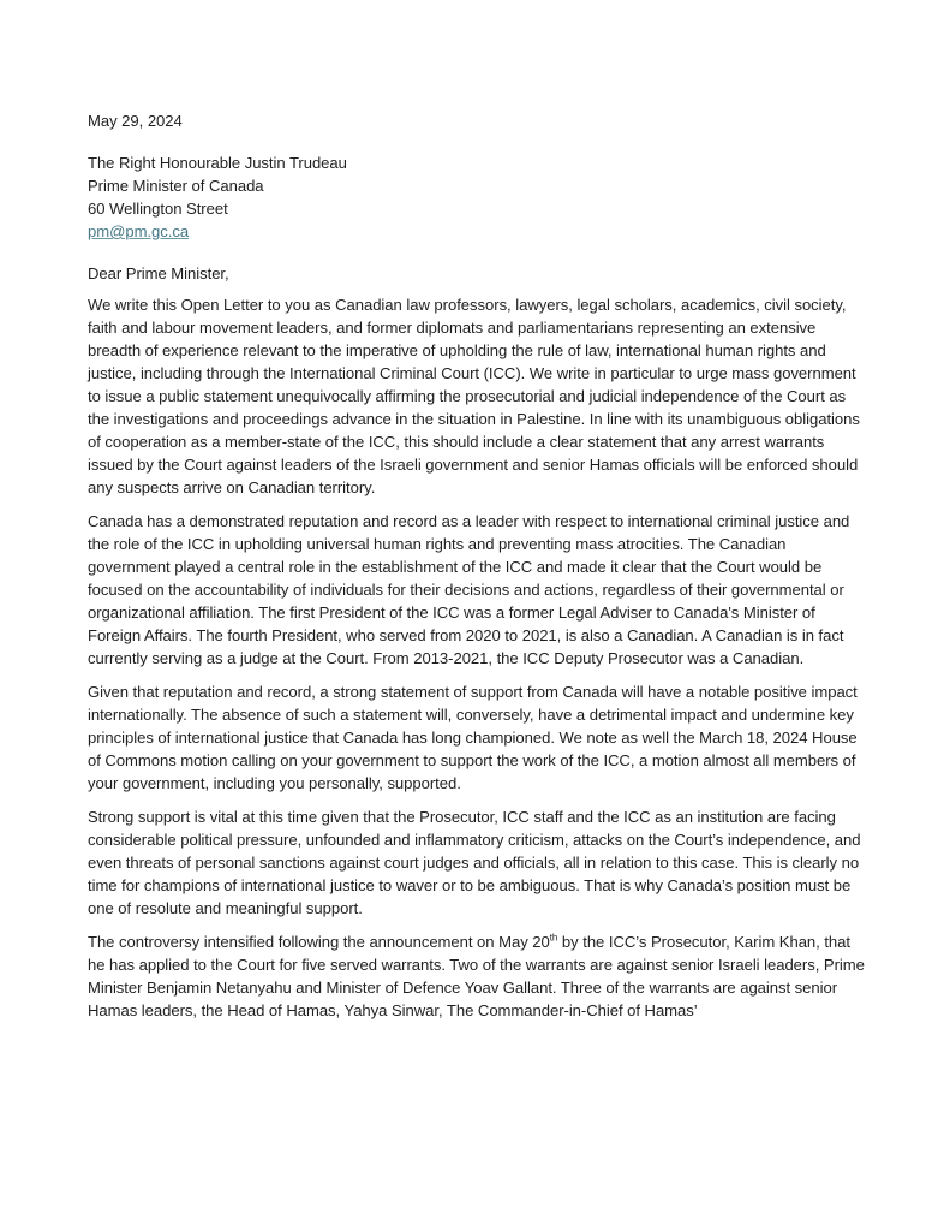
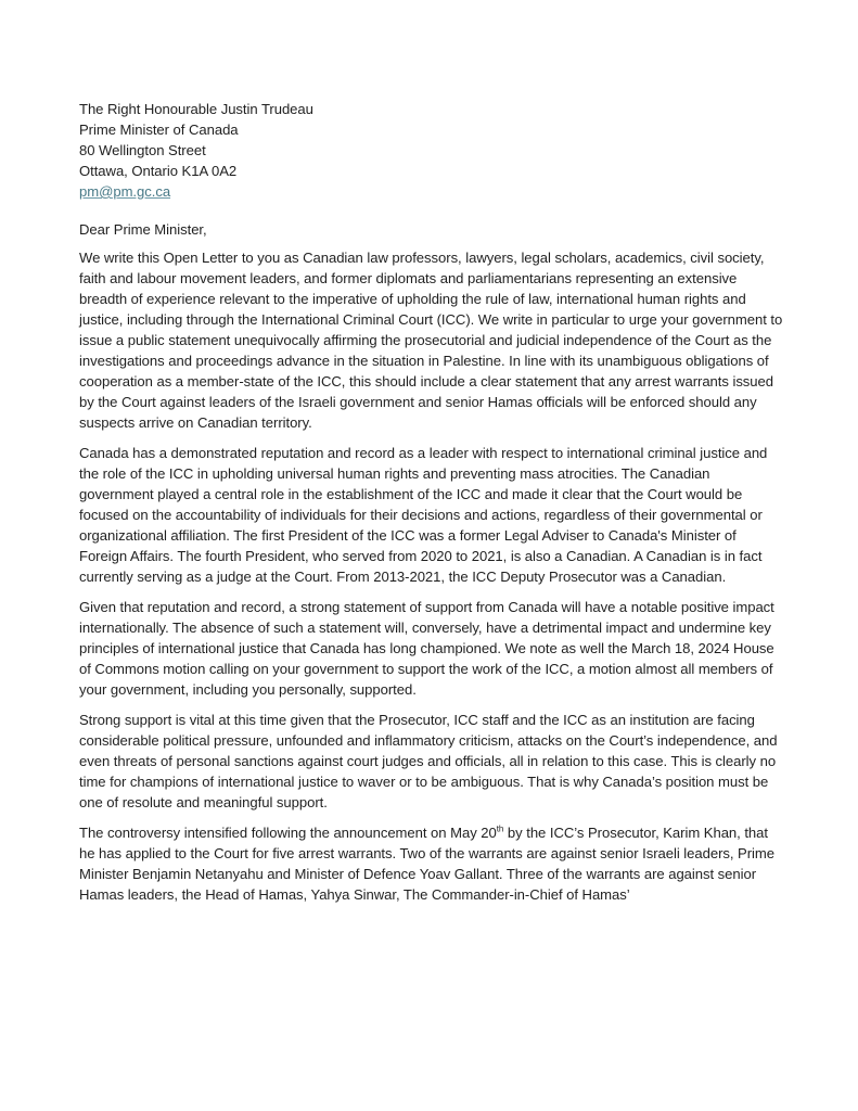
- May 29, 2024
  The Right Honourable Justin Trudeau
  Prime Minister of Canada
- 60 Wellington Street
+ 80 Wellington Street
+ Ottawa, Ontario K1A 0A2
  pm@pm.gc.ca
  Dear Prime Minister,
- We write this Open Letter to you as Canadian law professors, lawyers, legal scholars, academics, civil society, faith and labour movement leaders, and former diplomats and parliamentarians representing an extensive breadth of experience relevant to the imperative of upholding the rule of law, international human rights and justice, including through the International Criminal Court (ICC). We write in particular to urge mass government to issue a public statement unequivocally affirming the prosecutorial and judicial independence of the Court as the investigations and proceedings advance in the situation in Palestine. In line with its unambiguous obligations of cooperation as a member-state of the ICC, this should include a clear statement that any arrest warrants issued by the Court against leaders of the Israeli government and senior Hamas officials will be enforced should any suspects arrive on Canadian territory.
+ We write this Open Letter to you as Canadian law professors, lawyers, legal scholars, academics, civil society, faith and labour movement leaders, and former diplomats and parliamentarians representing an extensive breadth of experience relevant to the imperative of upholding the rule of law, international human rights and justice, including through the International Criminal Court (ICC). We write in particular to urge your government to issue a public statement unequivocally affirming the prosecutorial and judicial independence of the Court as the investigations and proceedings advance in the situation in Palestine. In line with its unambiguous obligations of cooperation as a member-state of the ICC, this should include a clear statement that any arrest warrants issued by the Court against leaders of the Israeli government and senior Hamas officials will be enforced should any suspects arrive on Canadian territory.
  Canada has a demonstrated reputation and record as a leader with respect to international criminal justice and the role of the ICC in upholding universal human rights and preventing mass atrocities. The Canadian government played a central role in the establishment of the ICC and made it clear that the Court would be focused on the accountability of individuals for their decisions and actions, regardless of their governmental or organizational affiliation. The first President of the ICC was a former Legal Adviser to Canada's Minister of Foreign Affairs. The fourth President, who served from 2020 to 2021, is also a Canadian. A Canadian is in fact currently serving as a judge at the Court. From 2013-2021, the ICC Deputy Prosecutor was a Canadian.
  Given that reputation and record, a strong statement of support from Canada will have a notable positive impact internationally. The absence of such a statement will, conversely, have a detrimental impact and undermine key principles of international justice that Canada has long championed. We note as well the March 18, 2024 House of Commons motion calling on your government to support the work of the ICC, a motion almost all members of your government, including you personally, supported.
  Strong support is vital at this time given that the Prosecutor, ICC staff and the ICC as an institution are facing considerable political pressure, unfounded and inflammatory criticism, attacks on the Court’s independence, and even threats of personal sanctions against court judges and officials, all in relation to this case. This is clearly no time for champions of international justice to waver or to be ambiguous. That is why Canada’s position must be one of resolute and meaningful support.
- The controversy intensified following the announcement on May 20th by the ICC’s Prosecutor, Karim Khan, that he has applied to the Court for five served warrants. Two of the warrants are against senior Israeli leaders, Prime Minister Benjamin Netanyahu and Minister of Defence Yoav Gallant. Three of the warrants are against senior Hamas leaders, the Head of Hamas, Yahya Sinwar, The Commander-in-Chief of Hamas’
+ The controversy intensified following the announcement on May 20th by the ICC’s Prosecutor, Karim Khan, that he has applied to the Court for five arrest warrants. Two of the warrants are against senior Israeli leaders, Prime Minister Benjamin Netanyahu and Minister of Defence Yoav Gallant. Three of the warrants are against senior Hamas leaders, the Head of Hamas, Yahya Sinwar, The Commander-in-Chief of Hamas’
